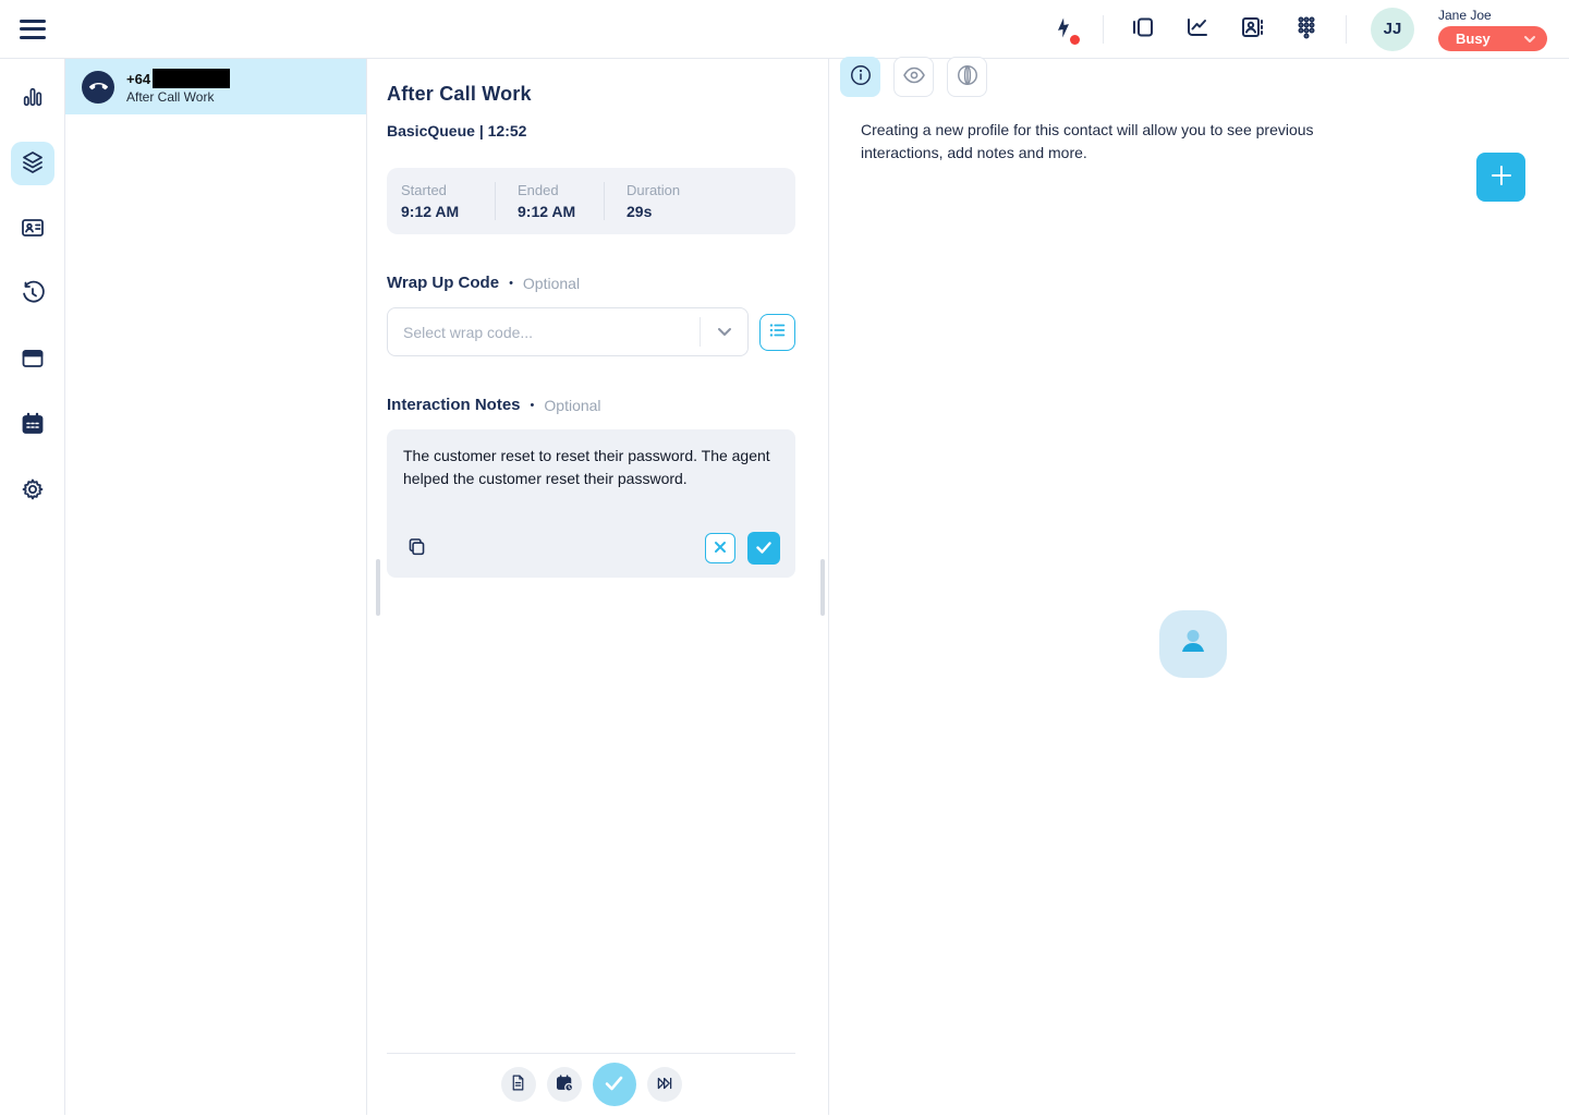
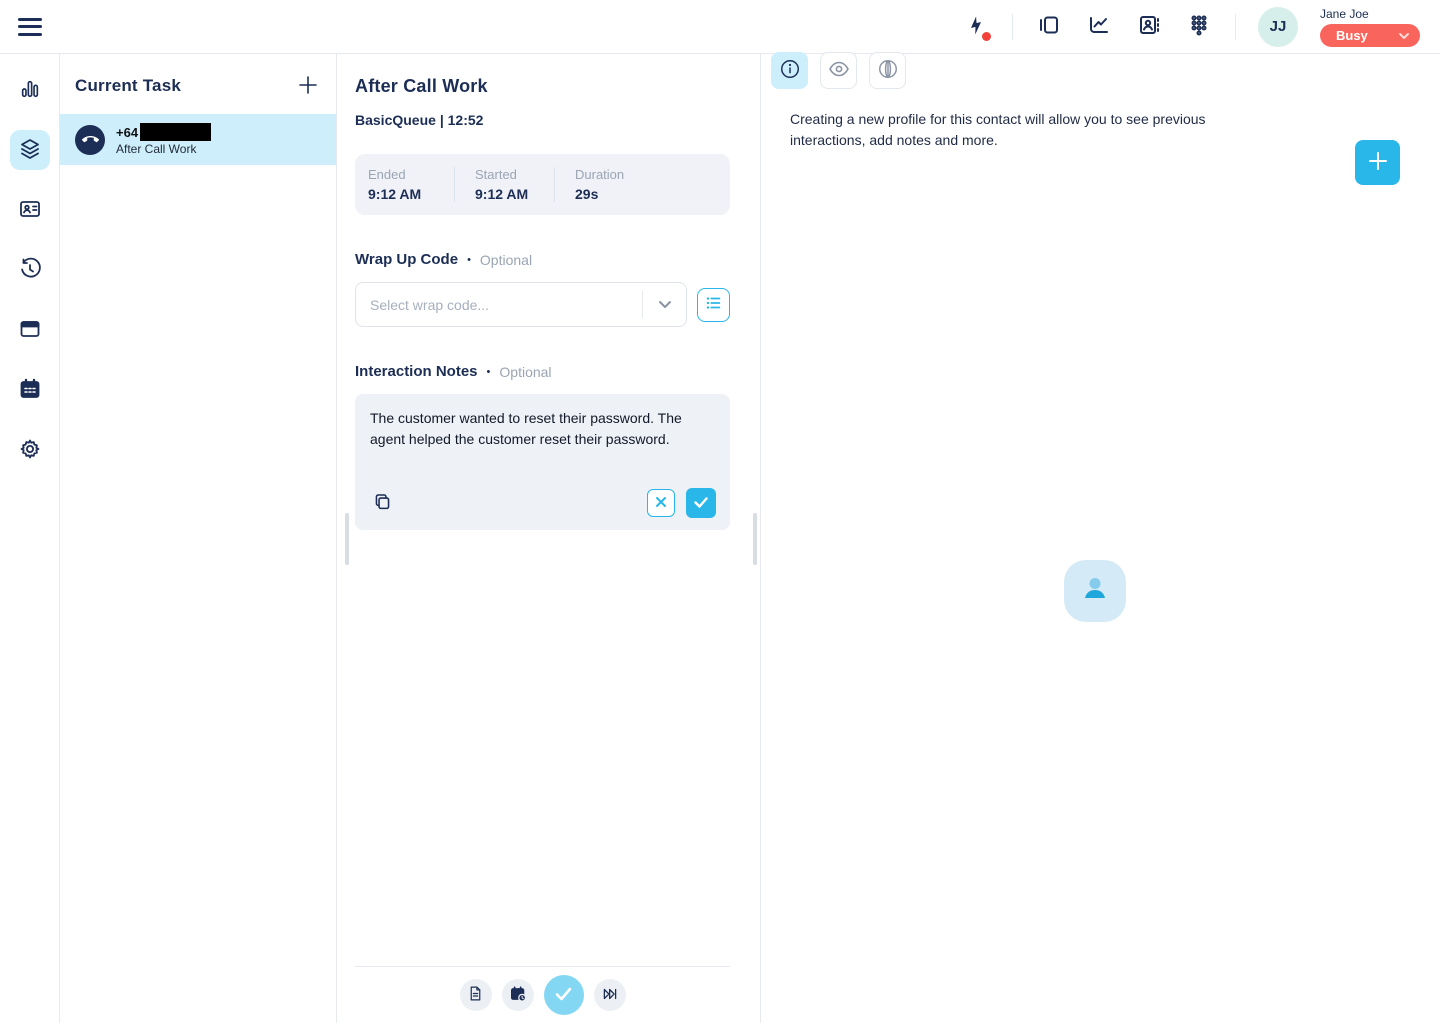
  JJ
  Jane Joe
  Busy
+ Current Task
  +64
  After Call Work
  After Call Work
  BasicQueue | 12:52
- Started
+ Ended
  9:12 AM
- Ended
+ Started
  9:12 AM
  Duration
  29s
  Wrap Up Code
  •
  Optional
  Select wrap code...
  Interaction Notes
  •
  Optional
- The customer reset to reset their password. The agent helped the customer reset their password.
+ The customer wanted to reset their password. The agent helped the customer reset their password.
  Creating a new profile for this contact will allow you to see previous interactions, add notes and more.
